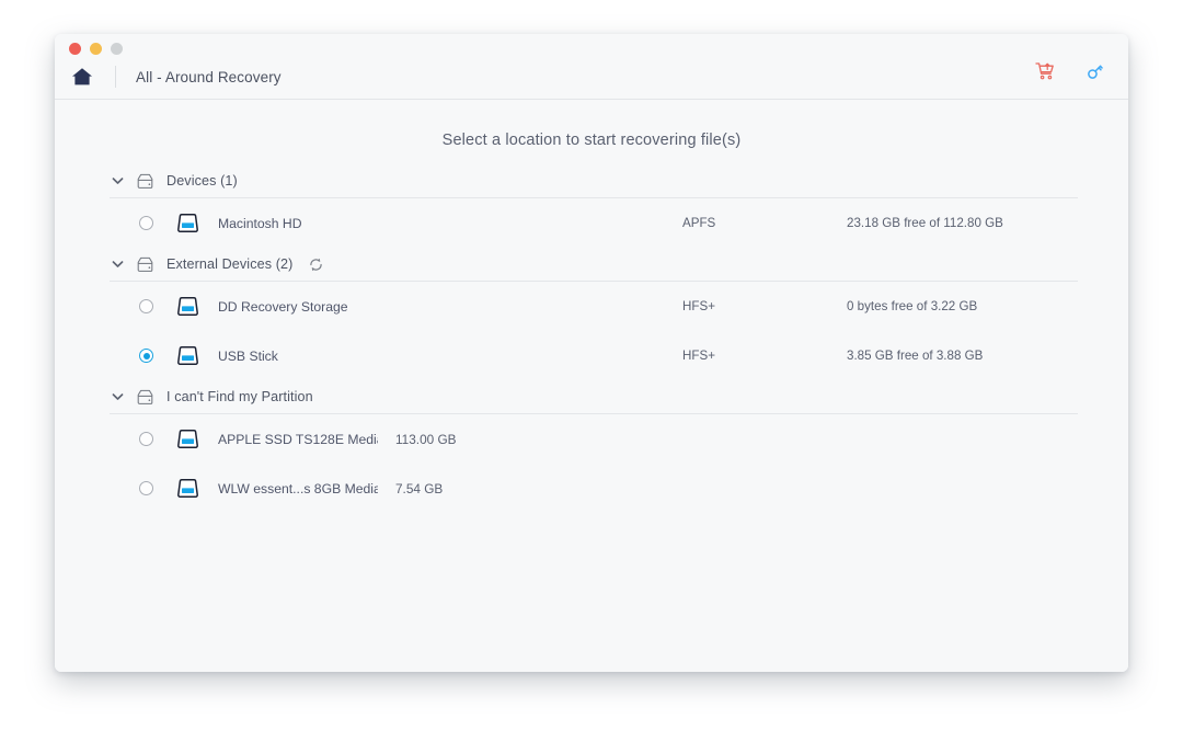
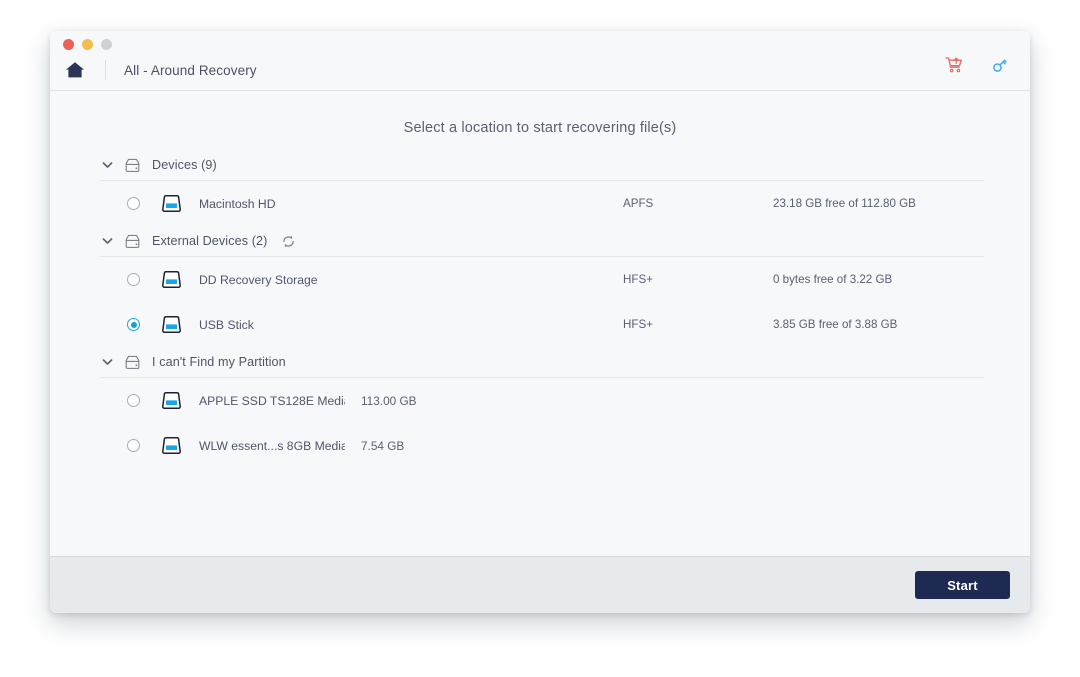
  All - Around Recovery
  Select a location to start recovering file(s)
- Devices (1)
+ Devices (9)
  Macintosh HD
  APFS
  23.18 GB free of 112.80 GB
  External Devices (2)
  DD Recovery Storage
  HFS+
  0 bytes free of 3.22 GB
  USB Stick
  HFS+
  3.85 GB free of 3.88 GB
  I can't Find my Partition
  APPLE SSD TS128E Medi
  113.00 GB
  WLW essent...s 8GB Media
  7.54 GB
+ Start
